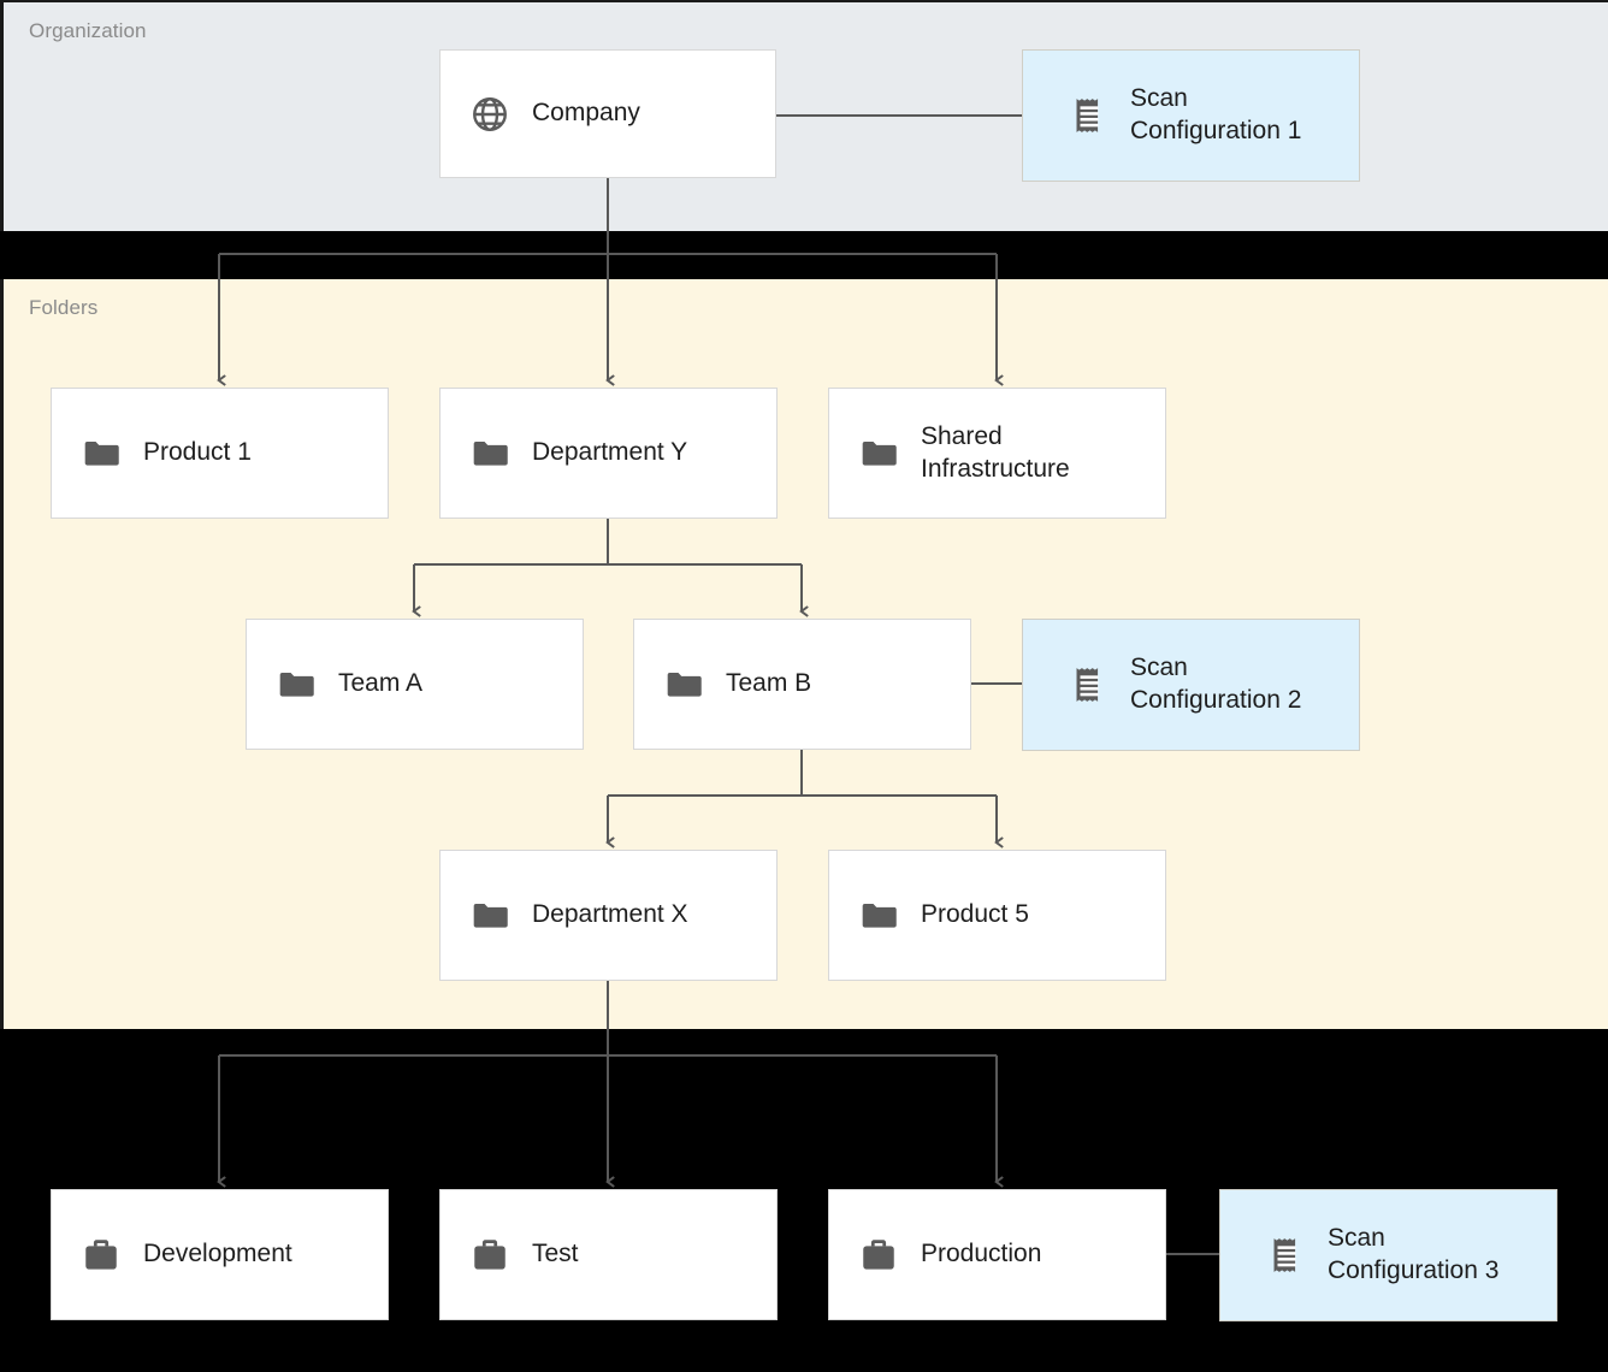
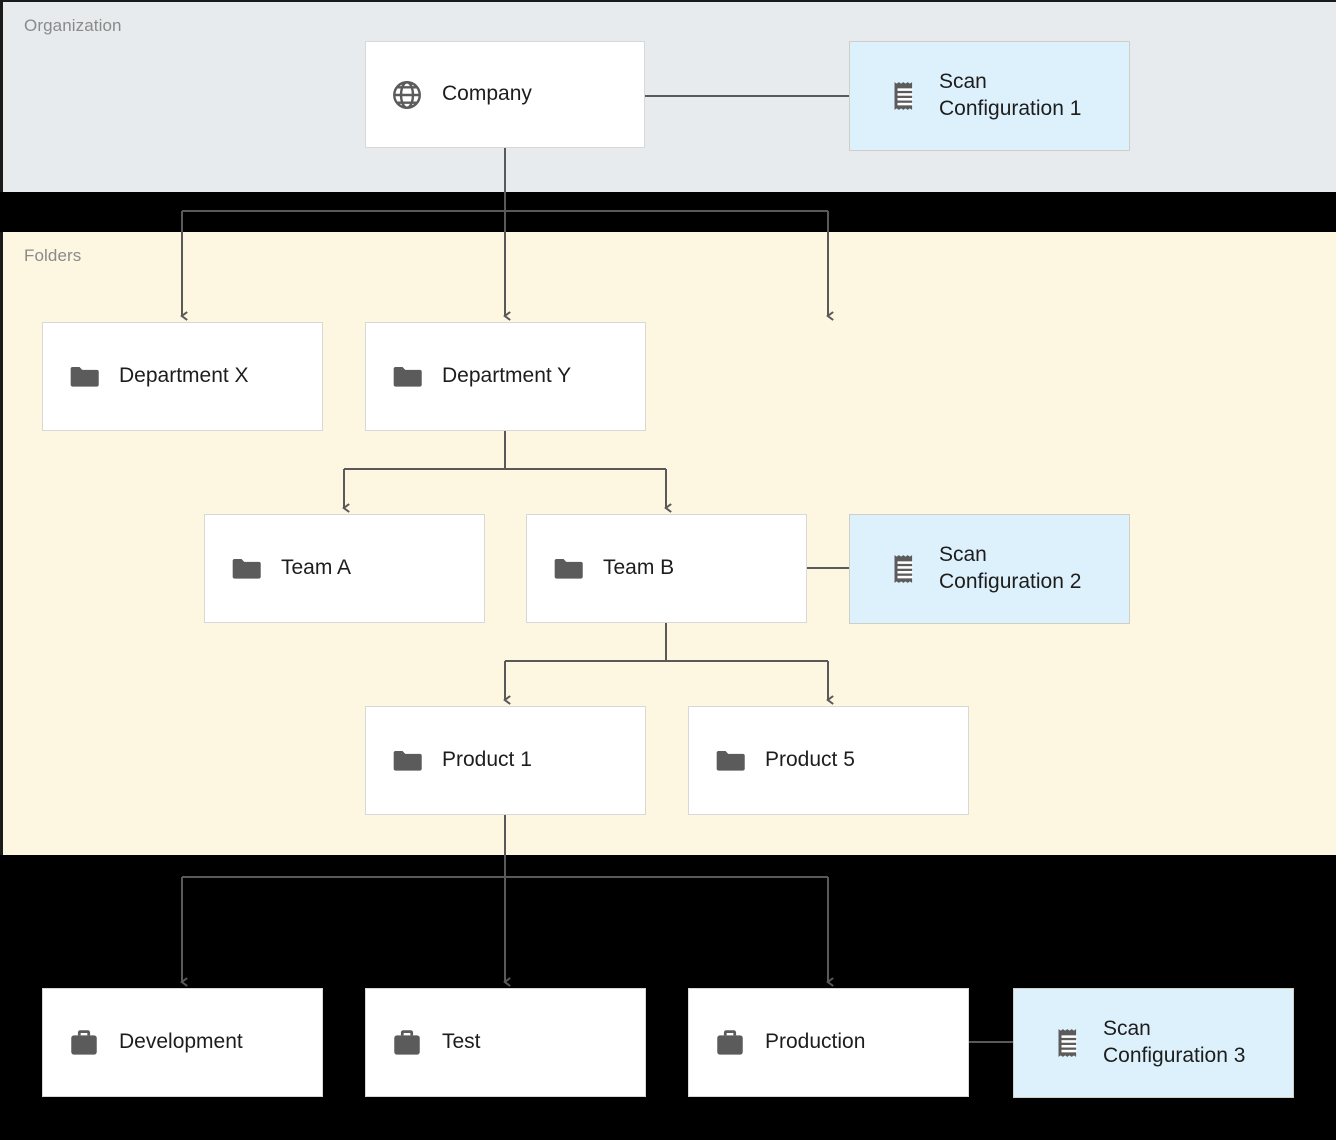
  Organization
  Folders
  Company
  Scan
  Configuration 1
- Product 1
+ Department X
  Department Y
- Shared
- Infrastructure
  Team A
  Team B
  Scan
  Configuration 2
- Department X
+ Product 1
  Product 5
  Development
  Test
  Production
  Scan
  Configuration 3
